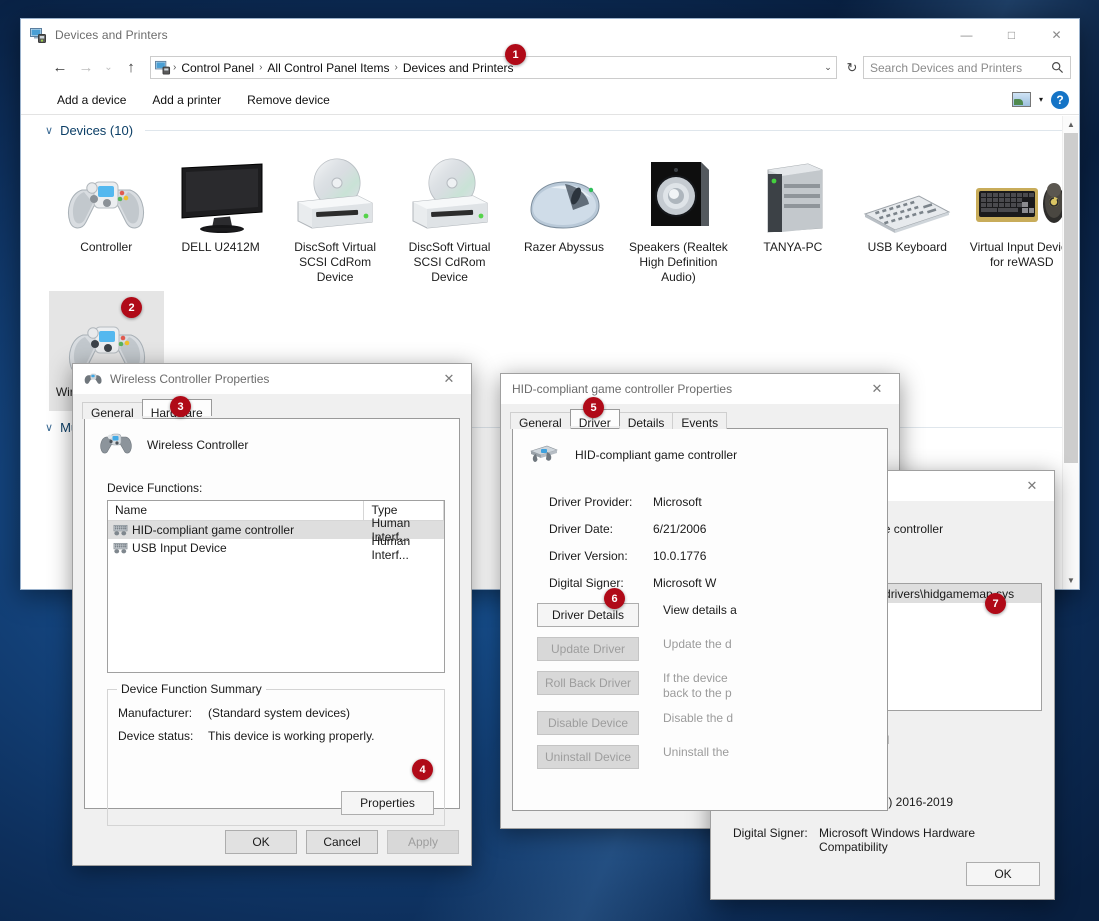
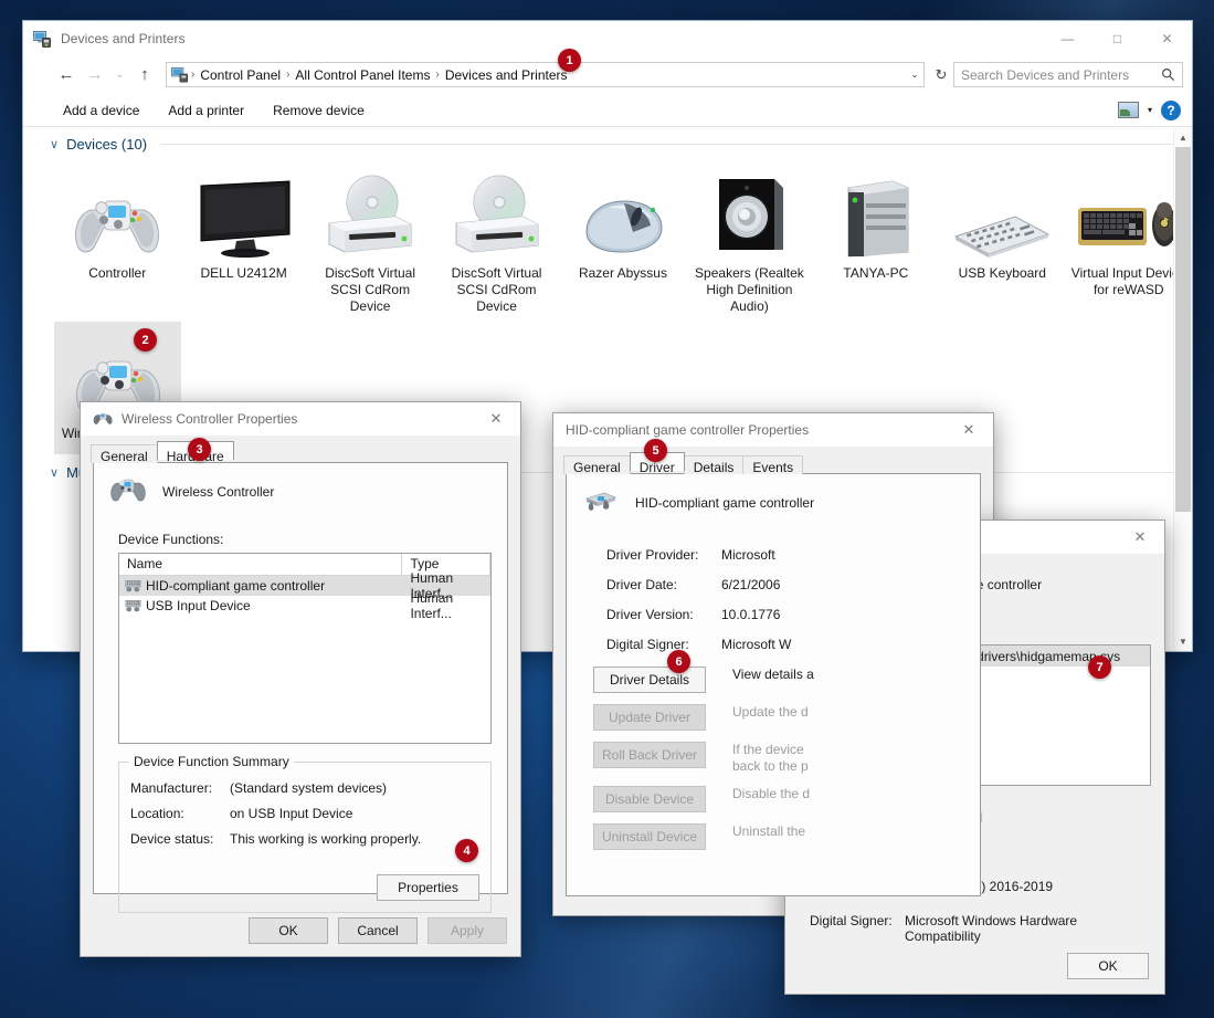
  Devices and Printers
  —
  □
  ✕
  ←
  →
  ⌄
  ↑
  ›
  Control Panel
  ›
  All Control Panel Items
  ›
  Devices and Printers
  ⌄
  ↻
  Search Devices and Printers
  Add a device
  Add a printer
  Remove device
  ▾
  ?
  ∨
  Devices (10)
  Controller
  DELL U2412M
  DiscSoft Virtual SCSI CdRom Device
  DiscSoft Virtual SCSI CdRom Device
  Razer Abyssus
  Speakers (Realtek High Definition Audio)
  TANYA-PC
  USB Keyboard
  Virtual Input Devi for reWASD
  ∨
  ▲
  ▼
  Wireless Controller Properties
  ✕
  General
  Wireless Controller
  Device Functions:
  Name
  Type
  HID-compliant game controller
  Human Interf...
  USB Input Device
  Human Interf...
  Device Function Summary
  Manufacturer:
  (Standard system devices)
+ Location:
+ on USB Input Device
  Device status:
- This device is working properly.
+ This working is working properly.
  Properties
  OK
  Cancel
  Apply
  HID-compliant game controller Properties
  ✕
  General
  Driver
  Details
  Events
  HID-compliant game controller
  Driver Provider:
  Microsoft
  Driver Date:
  6/21/2006
  Driver Version:
  10.0.1776
  Digital Signer:
  Microsoft W
  Driver Details
  View details a
  Update Driver
  Update the d
  Roll Back Driver
  If the device
  back to the p
  Disable Device
  Disable the d
  Uninstall Device
  Uninstall the
  ✕
  Digital Signer:
  Microsoft Windows Hardware Compatibility
  OK
  1
  2
  3
  4
  5
  6
  7
